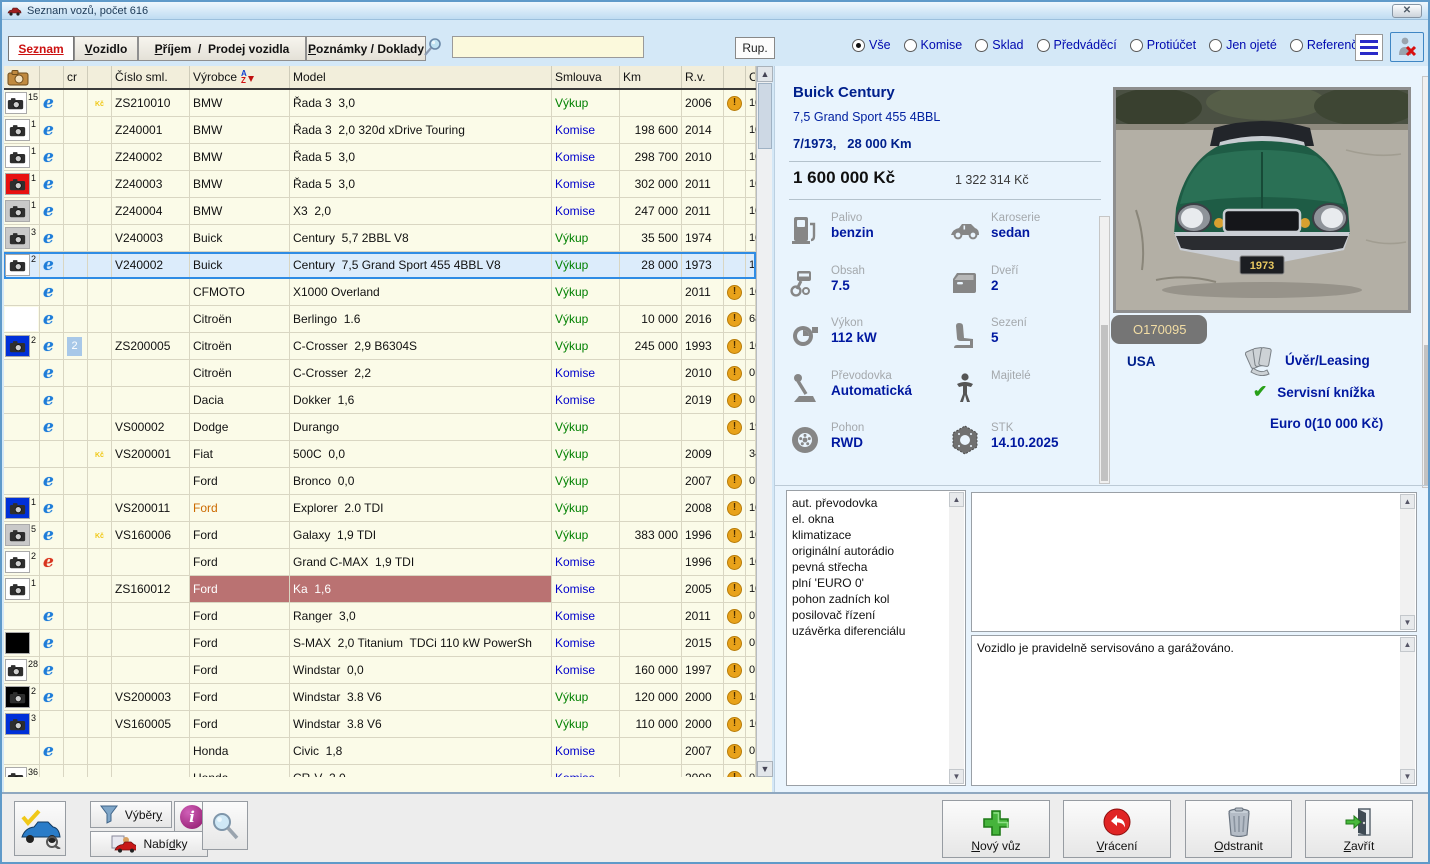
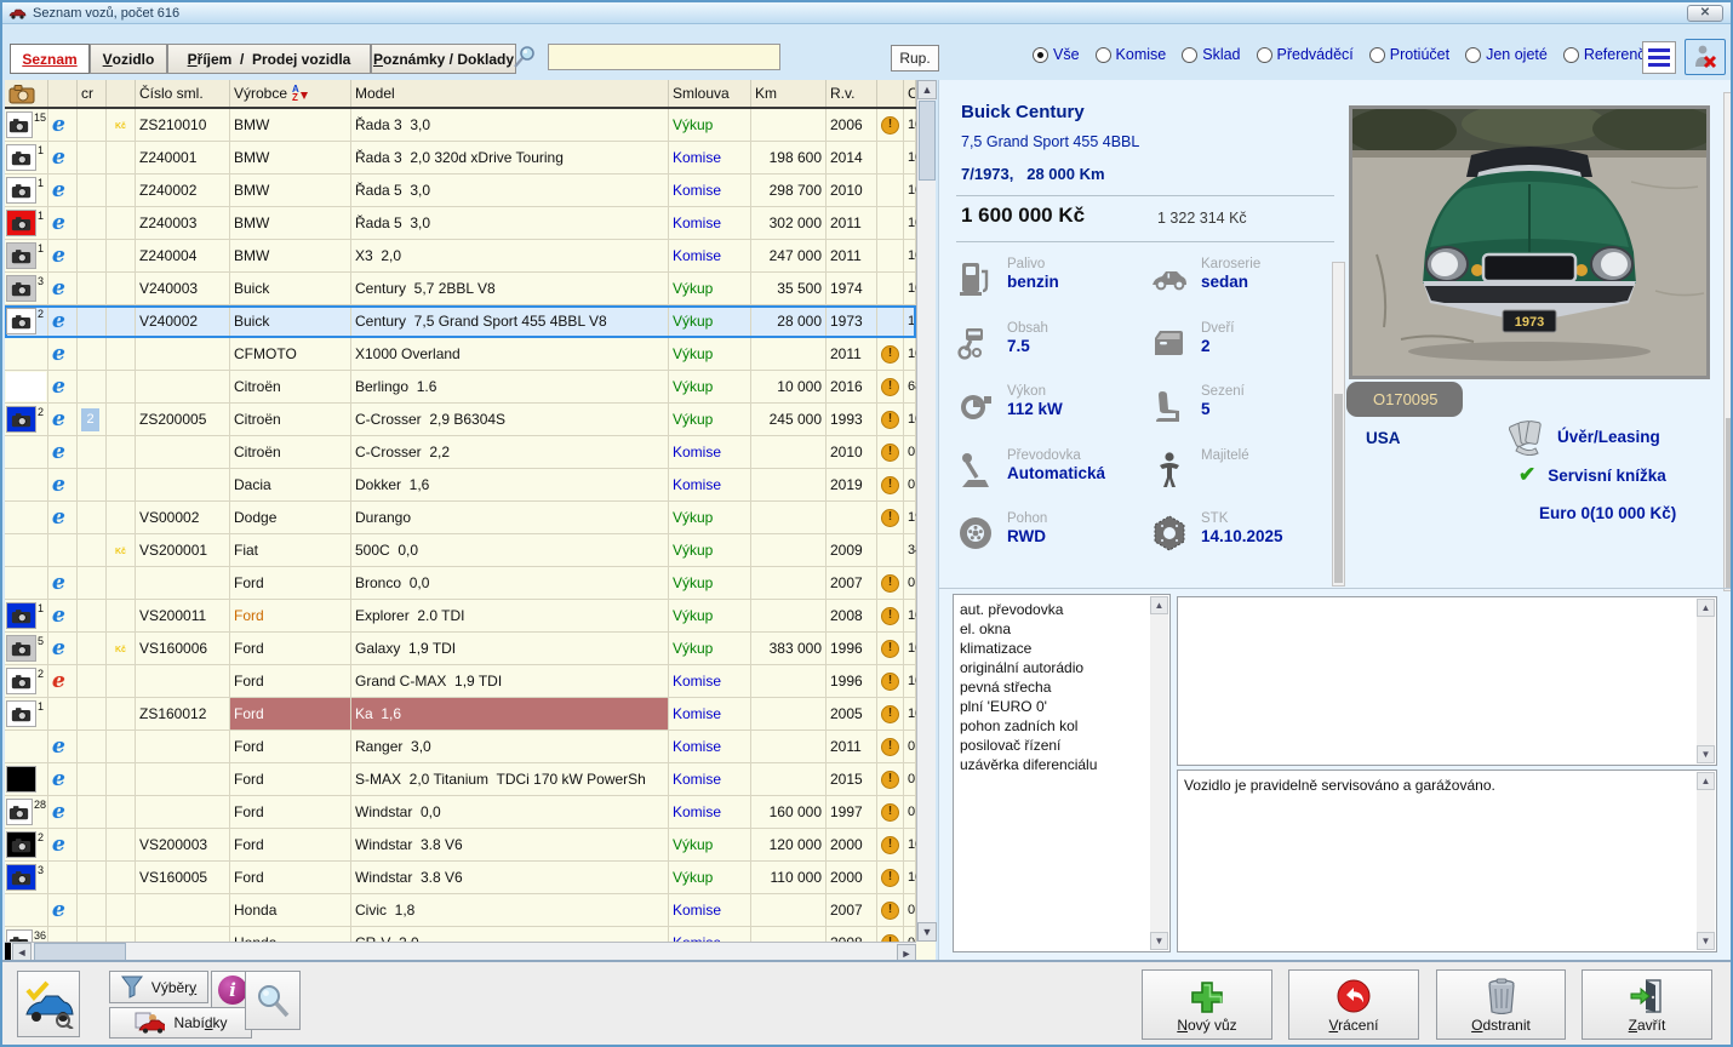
  Seznam vozů, počet 616
  ✕
  Seznam
  V
  ozidlo
  P
  říjem / Prodej vozidla
  P
  oznámky / Doklady
  Rup.
  Vše
  Komise
  Sklad
  Předváděcí
  Protiúčet
  Jen ojeté
  Referen
  cr
  Číslo sml.
  Výrobce
  A
  Z
  Model
  Smlouva
  Km
  R.v.
  C
  15
  e
  ZS210010
  BMW
  Řada 3 3,0
  Výkup
  2006
  !
  1
  e
  Z240001
  BMW
  Řada 3 2,0 320d xDrive Touring
  Komise
  198 600
  2014
  1
  e
  Z240002
  BMW
  Řada 5 3,0
  Komise
  298 700
  2010
  1
  e
  Z240003
  BMW
  Řada 5 3,0
  Komise
  302 000
  2011
  1
  e
  Z240004
  BMW
  X3 2,0
  Komise
  247 000
  2011
  3
  e
  V240003
  Buick
  Century 5,7 2BBL V8
  Výkup
  35 500
  1974
  2
  e
  V240002
  Buick
  Century 7,5 Grand Sport 455 4BBL V8
  Výkup
  28 000
  1973
  e
  CFMOTO
  X1000 Overland
  Výkup
  2011
  !
  e
  Citroën
  Berlingo 1.6
  Výkup
  10 000
  2016
  !
  2
  e
  2
  ZS200005
  Citroën
  C-Crosser 2,9 B6304S
  Výkup
  245 000
  1993
  !
  e
  Citroën
  C-Crosser 2,2
  Komise
  2010
  !
  0
  e
  Dacia
  Dokker 1,6
  Komise
  2019
  !
  0
  e
  VS00002
  Dodge
  Durango
  Výkup
  !
  VS200001
  Fiat
  500C 0,0
  Výkup
  2009
  e
  Ford
  Bronco 0,0
  Výkup
  2007
  !
  0
  1
  e
  VS200011
  Ford
  Explorer 2.0 TDI
  Výkup
  2008
  !
  5
  e
  VS160006
  Ford
  Galaxy 1,9 TDI
  Výkup
  383 000
  1996
  !
  2
  e
  Ford
  Grand C-MAX 1,9 TDI
  Komise
  1996
  !
  1
  ZS160012
  Ford
  Ka 1,6
  Komise
  2005
  !
  e
  Ford
  Ranger 3,0
  Komise
  2011
  !
  0
  e
  Ford
- S-MAX 2,0 Titanium TDCi 110 kW PowerSh
+ S-MAX 2,0 Titanium TDCi 170 kW PowerSh
  Komise
  2015
  !
  0
  28
  e
  Ford
  Windstar 0,0
  Komise
  160 000
  1997
  !
  0
  2
  e
  VS200003
  Ford
  Windstar 3.8 V6
  Výkup
  120 000
  2000
  !
  3
  VS160005
  Ford
  Windstar 3.8 V6
  Výkup
  110 000
  2000
  !
  e
  Honda
  Civic 1,8
  Komise
  2007
  !
  0
  36
  ▲
  ▼
+ ◄
+ ►
  Buick Century
  7,5 Grand Sport 455 4BBL
  7/1973, 28 000 Km
  1 600 000 Kč
  1 322 314 Kč
  Palivo
  benzin
  Karoserie
  sedan
  Obsah
  7.5
  Dveří
  2
  Výkon
  112 kW
  Sezení
  5
  Převodovka
  Automatická
  Majitelé
  Pohon
  RWD
  STK
  14.10.2025
  1973
  O170095
  USA
  Úvěr/Leasing
  ✔
  Servisní knížka
  Euro 0(10 000 Kč)
  aut. převodovka
  el. okna
  klimatizace
  originální autorádio
  pevná střecha
  plní 'EURO 0'
  pohon zadních kol
  posilovač řízení
  uzávěrka diferenciálu
  ▲
  ▼
  ▲
  ▼
  Vozidlo je pravidelně servisováno a garážováno.
  ▲
  ▼
  Výběry
  i
  Nabídky
  Nový vůz
  Vrácení
  Odstranit
  Zavřít
